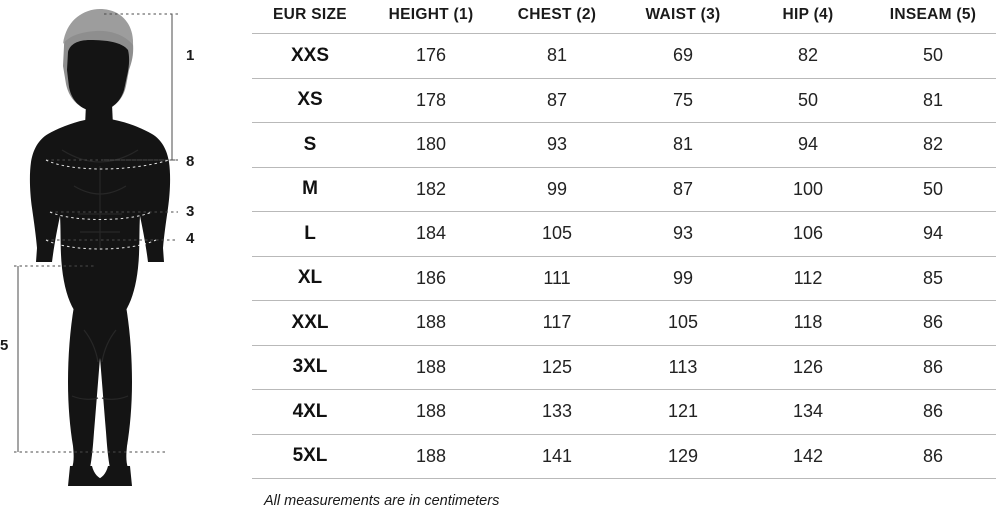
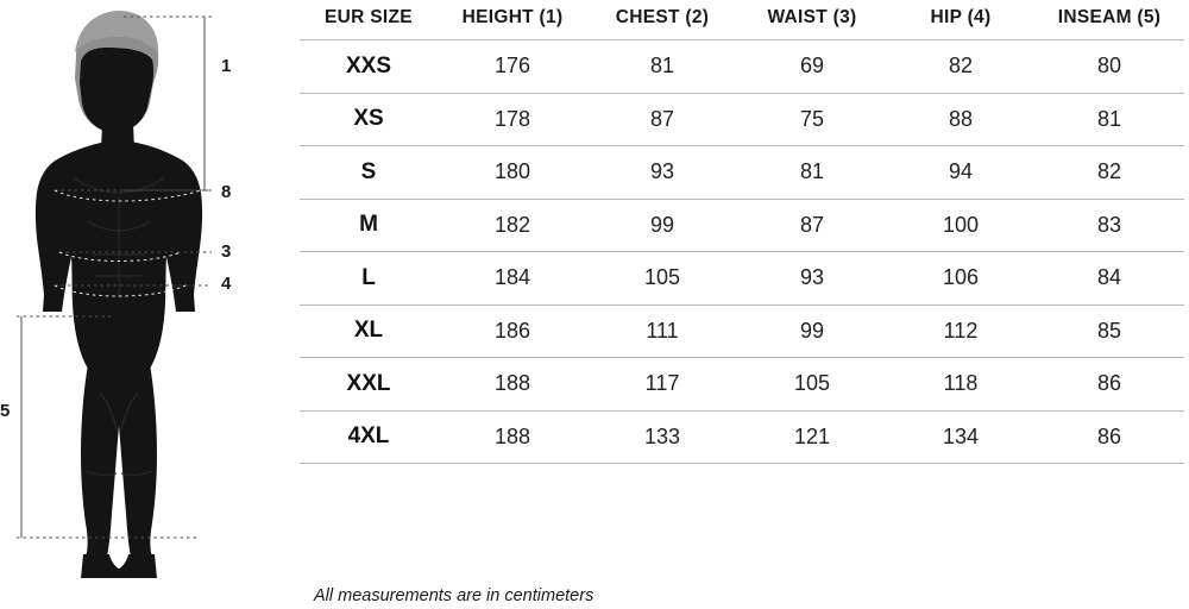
  1
  8
  3
  4
  5
  EUR SIZE	HEIGHT (1)	CHEST (2)	WAIST (3)	HIP (4)	INSEAM (5)
- XXS	176	81	69	82	50
+ XXS	176	81	69	82	80
- XS	178	87	75	50	81
+ XS	178	87	75	88	81
  S	180	93	81	94	82
- M	182	99	87	100	50
+ M	182	99	87	100	83
- L	184	105	93	106	94
+ L	184	105	93	106	84
  XL	186	111	99	112	85
  XXL	188	117	105	118	86
- 3XL	188	125	113	126	86
  4XL	188	133	121	134	86
- 5XL	188	141	129	142	86
  All measurements are in centimeters
